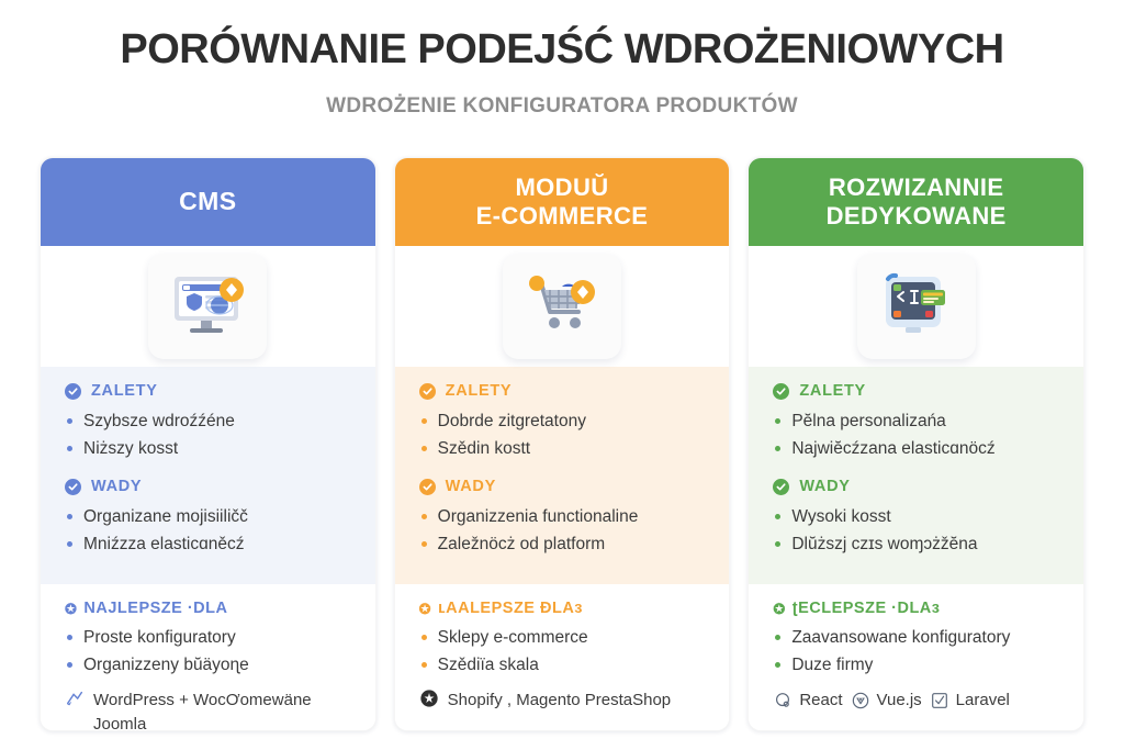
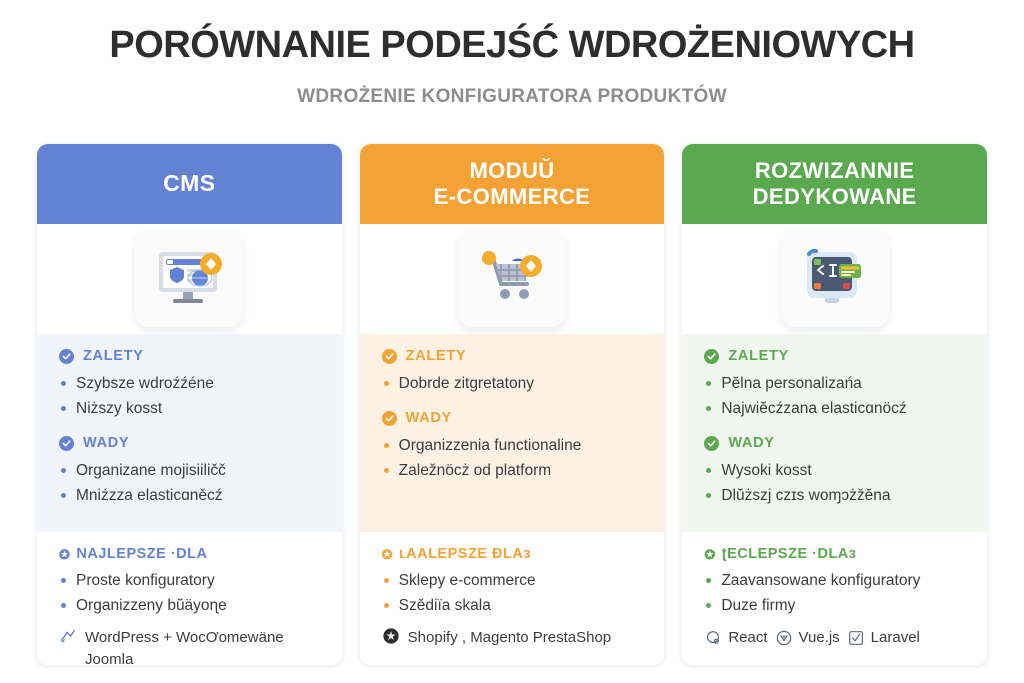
  PORÓWNANIE PODEJŚĆ WDROŻENIOWYCH
  WDROŻENIE KONFIGURATORA PRODUKTÓW
  CMS
  ZALETY
  Szybsze wdroźźéne
  Niższy kosst
  WADY
  Organizane mojisiiličč
  Mniźzza elasticɑněcź
  ✪
  NAJLEPSZE ·DLA
  Proste konfiguratory
  Organizzeny bŭäyoɳe
  WordPress + WocƠomewäne Joomla
  MODUŬ
  E-COMMERCE
  ZALETY
  Dobrde zitgretatony
- Szědin kostt
  WADY
  Organizzenia functionaline
  Zaležnöcż od platform
  ✪
  ʟAALEPSZE ƉLAɜ
  Sklepy e-commerce
  Szědiïa skala
  Shopify , Magento PrestaShop
  ROZWIZANNIE
  DEDYKOWANE
  ZALETY
  Pĕlna personalizańa
  Najwiĕcźzana elasticɑnöcź
  WADY
  Wysoki kosst
  Dlŭższj czɪs woɱɔżžĕna
  ✪
  ʈECLEPSZE ·DLAɜ
  Zaavansowane konfiguratory
  Duze firmy
  React
  Vue.js
  Laravel
